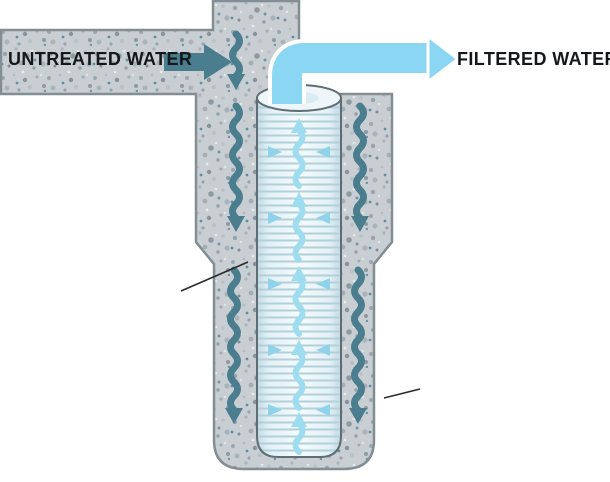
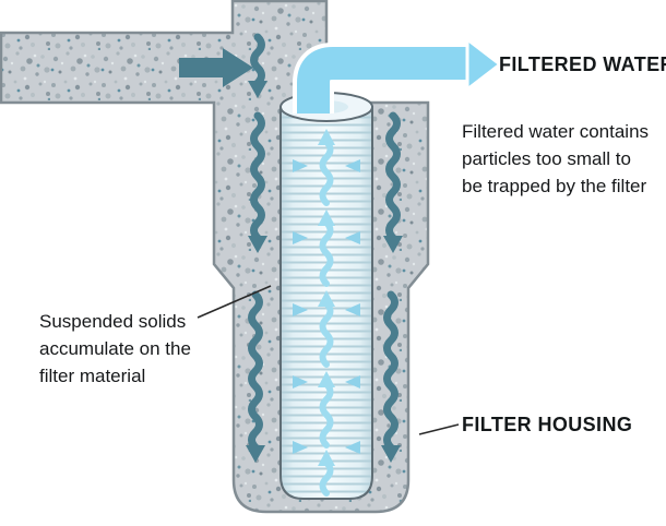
- UNTREATED WATER
  FILTERED WATE
+ Filtered water contains particles too small to be trapped by the filter
+ Suspended solids accumulate on the filter material
+ FILTER HOUSING
